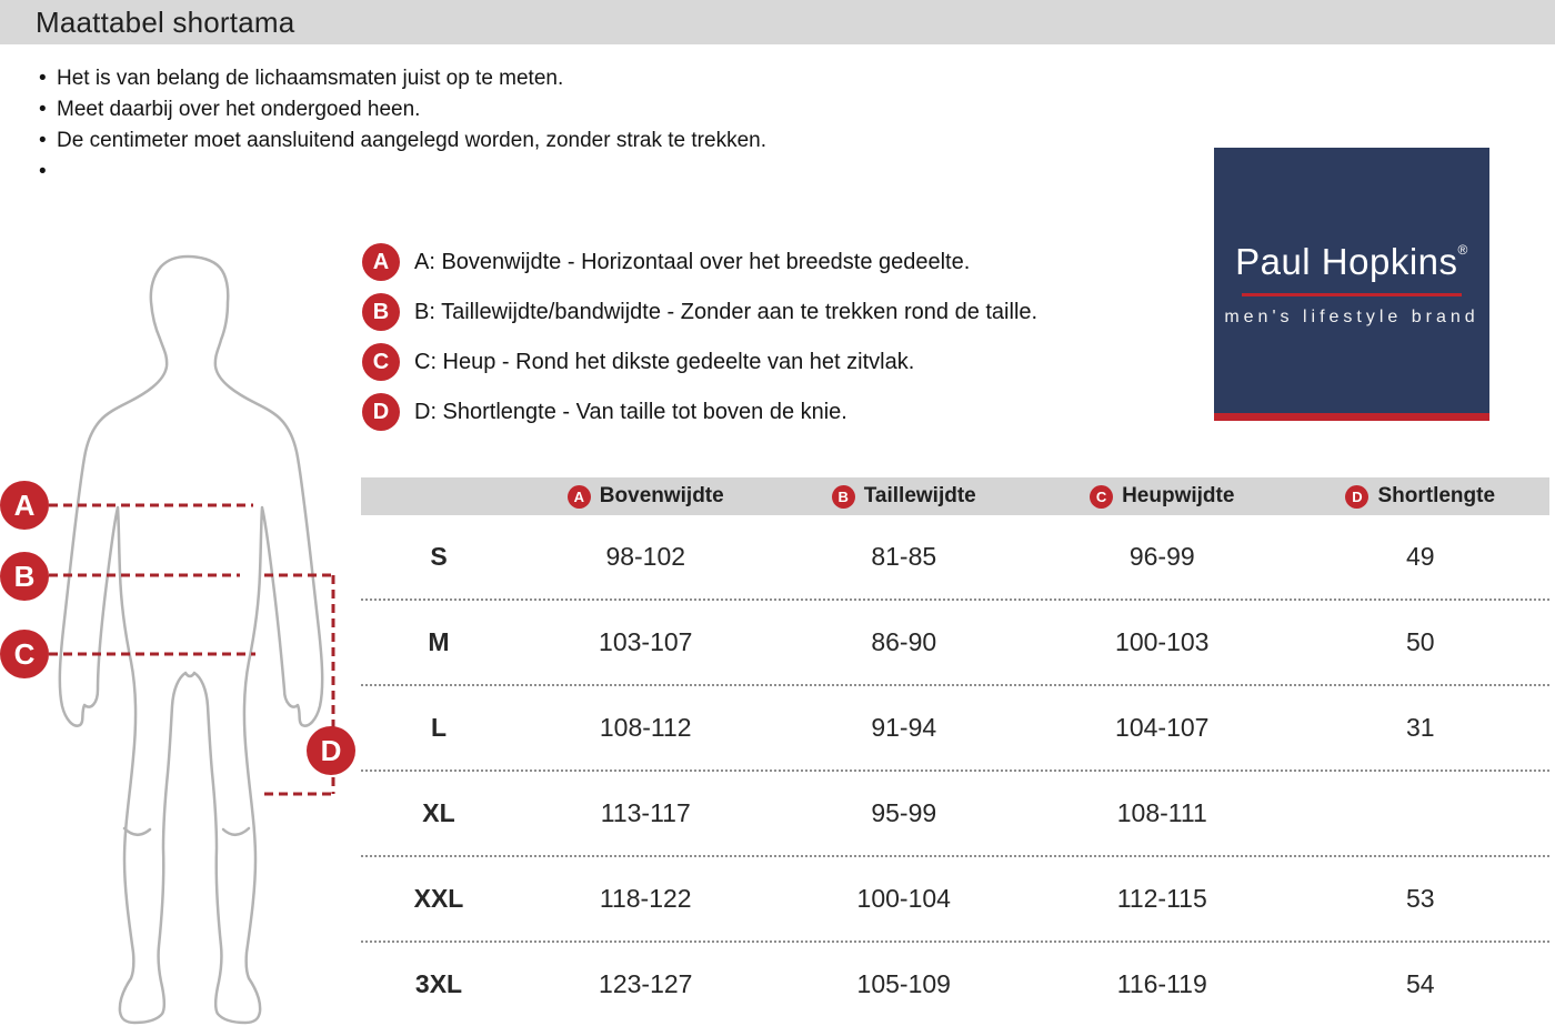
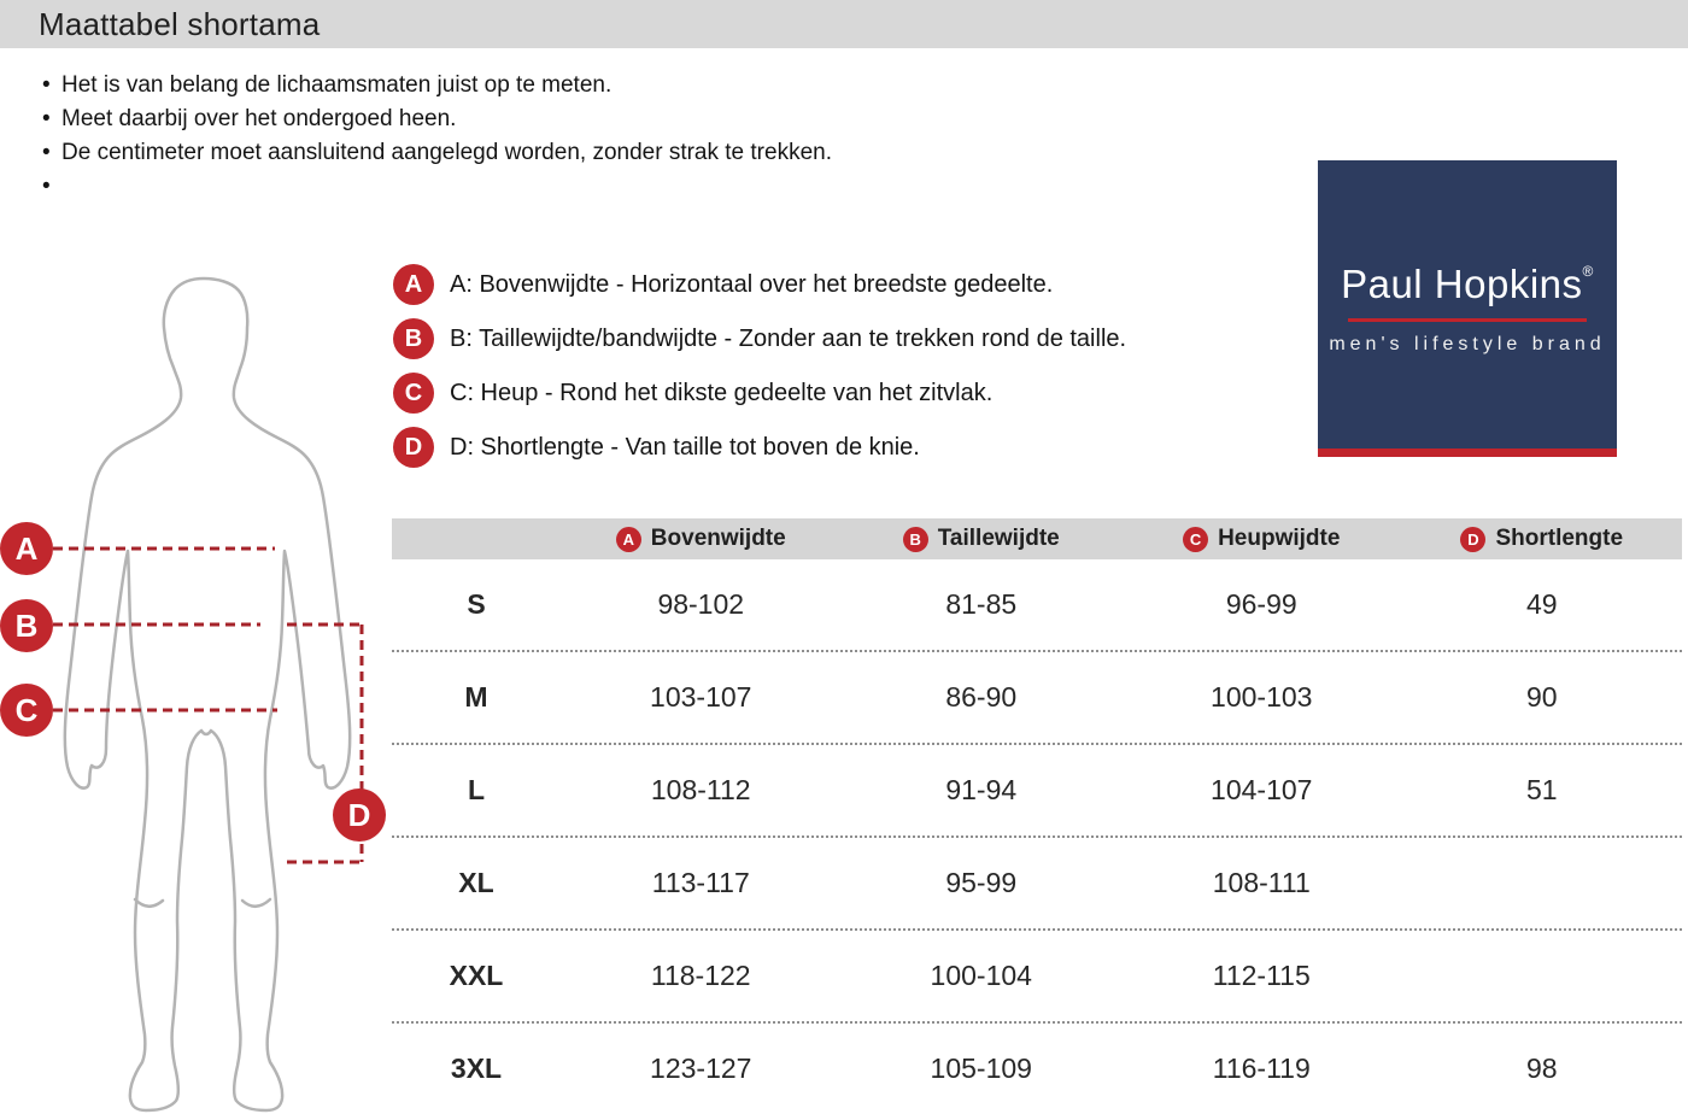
  Maattabel shortama
  •
  Het is van belang de lichaamsmaten juist op te meten.
  •
  Meet daarbij over het ondergoed heen.
  •
  De centimeter moet aansluitend aangelegd worden, zonder strak te trekken.
  •
  A
  B
  C
  D
  A
  A: Bovenwijdte - Horizontaal over het breedste gedeelte.
  B
  B: Taillewijdte/bandwijdte - Zonder aan te trekken rond de taille.
  C
  C: Heup - Rond het dikste gedeelte van het zitvlak.
  D
  D: Shortlengte - Van taille tot boven de knie.
  Paul Hopkins®
  men's lifestyle brand
  A
  Bovenwijdte
  B
  Taillewijdte
  C
  Heupwijdte
  D
  Shortlengte
  S
  98-102
  81-85
  96-99
  49
  M
  103-107
  86-90
  100-103
- 50
+ 90
  L
  108-112
  91-94
  104-107
- 31
+ 51
  XL
  113-117
  95-99
  108-111
  XXL
  118-122
  100-104
  112-115
- 53
  3XL
  123-127
  105-109
  116-119
- 54
+ 98
